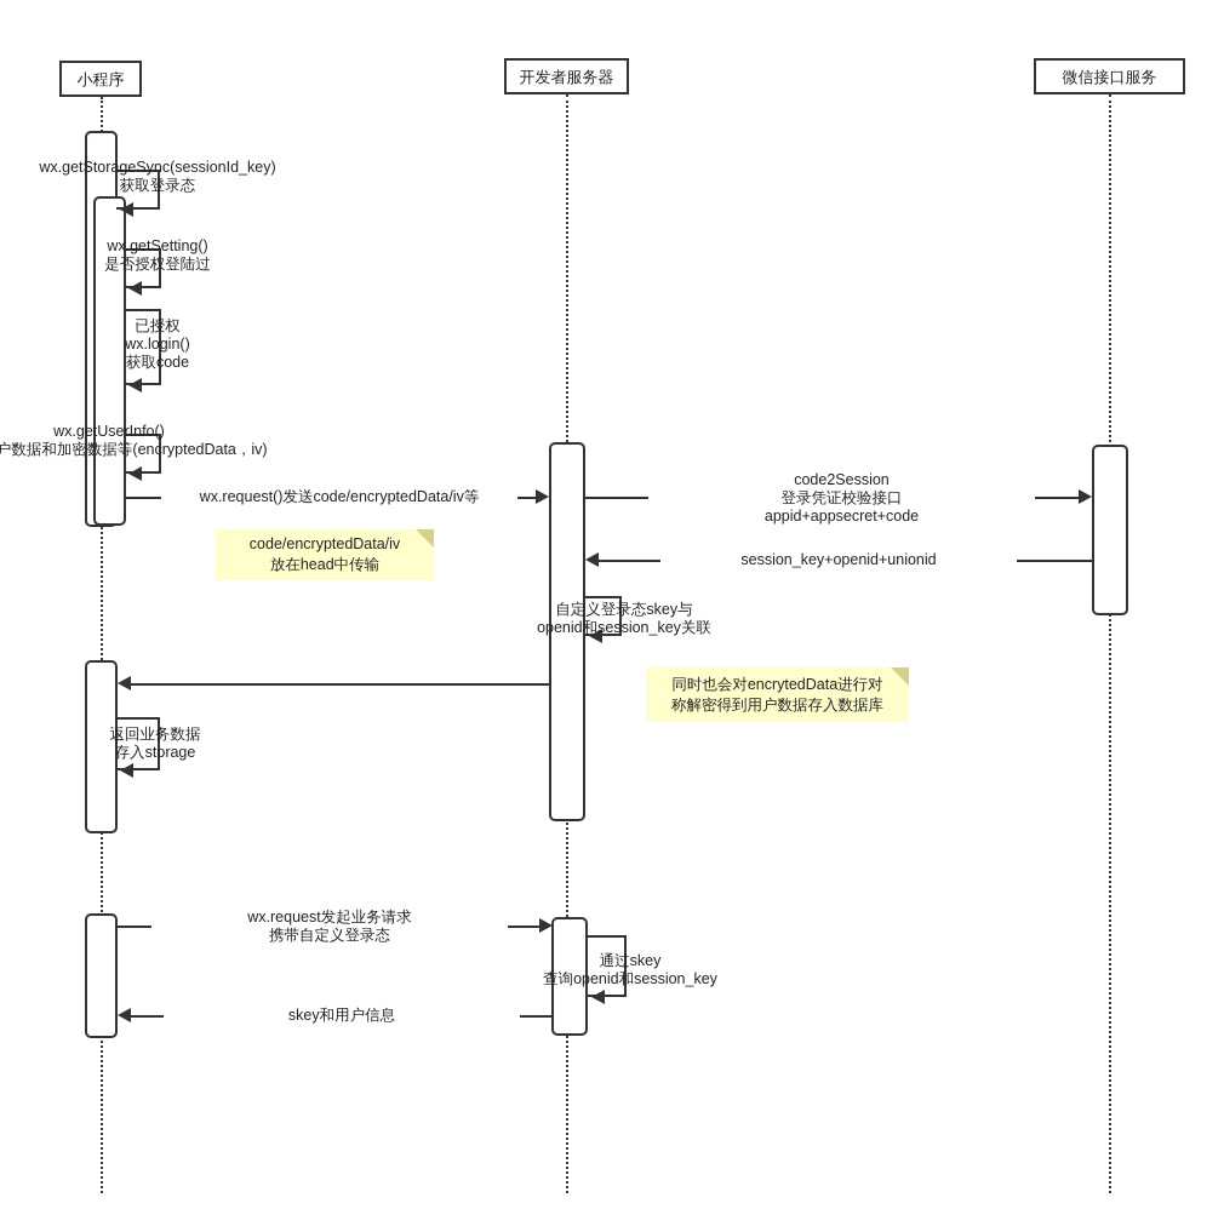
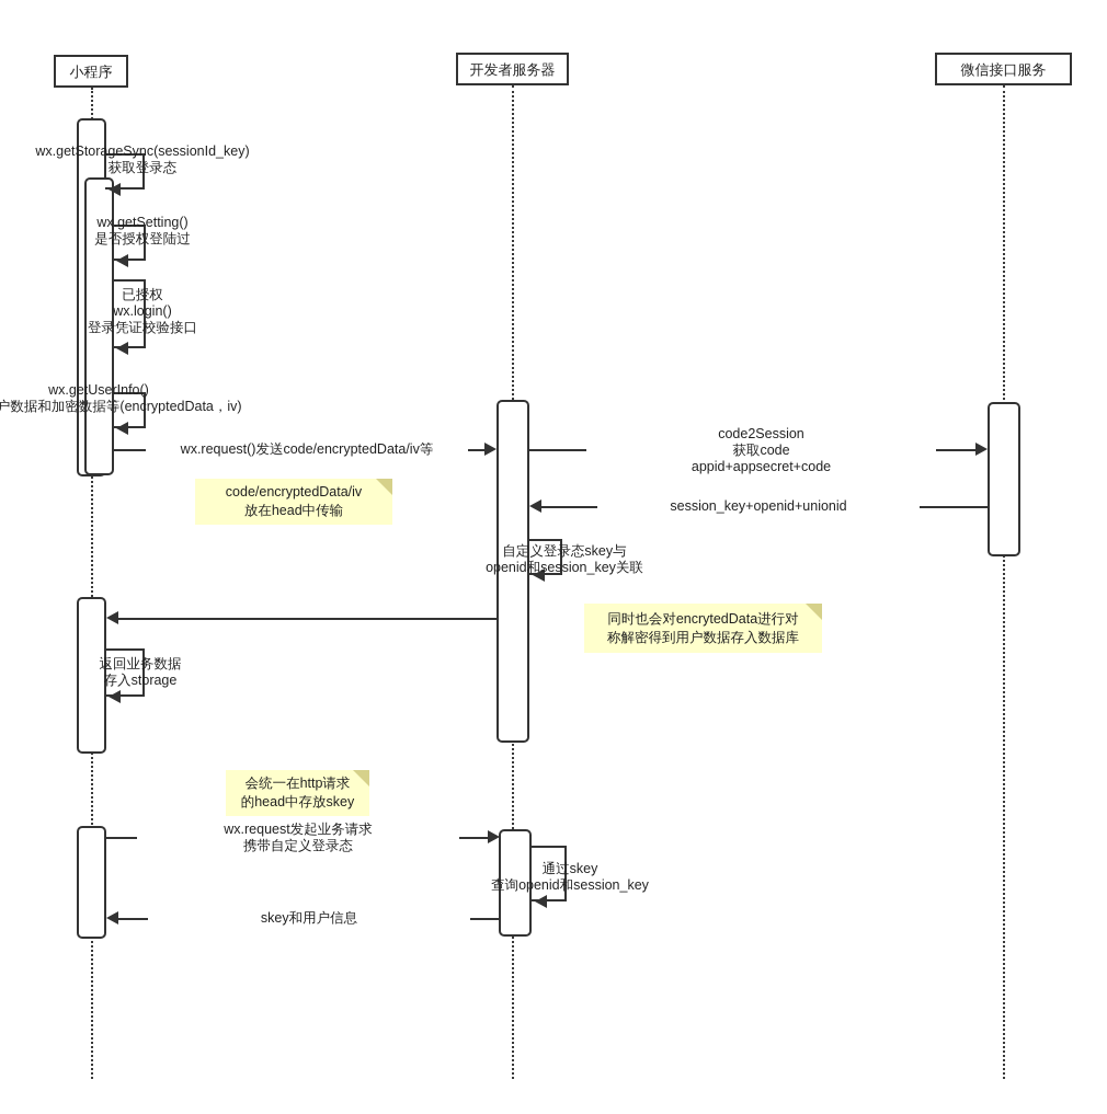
  小程序
  开发者服务器
  微信接口服务
  wx.getStorageSync(sessionId_key)
  获取登录态
  wx.getSetting()
  是否授权登陆过
  已授权
  wx.login()
- 获取code
+ 登录凭证校验接口
  wx.getUserInfo()
  户数据和加密数据等(encryptedData，iv)
  wx.request()发送code/encryptedData/iv等
  code/encryptedData/iv
  放在head中传输
  code2Session
- 登录凭证校验接口
+ 获取code
  appid+appsecret+code
  session_key+openid+unionid
  自定义登录态skey与
  openid和session_key关联
  同时也会对encrytedData进行对
  称解密得到用户数据存入数据库
  返回业务数据
  存入storage
+ 会统一在http请求
+ 的head中存放skey
  wx.request发起业务请求
  携带自定义登录态
  通过skey
  查询openid和session_key
  skey和用户信息
